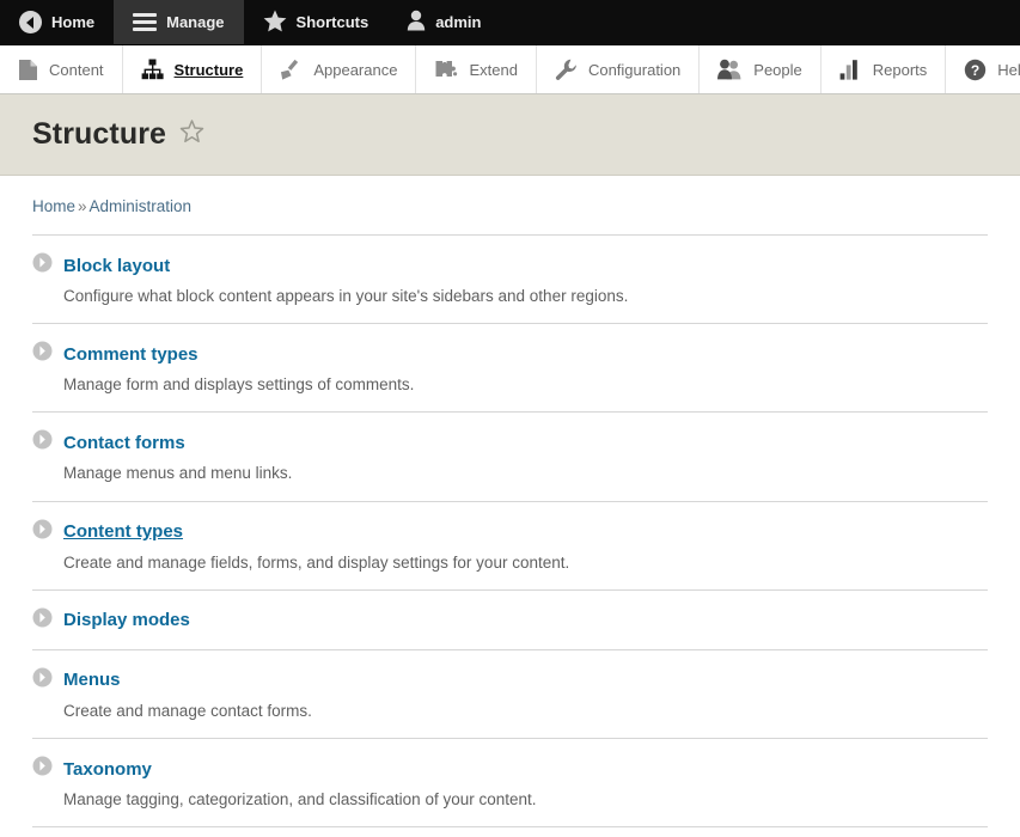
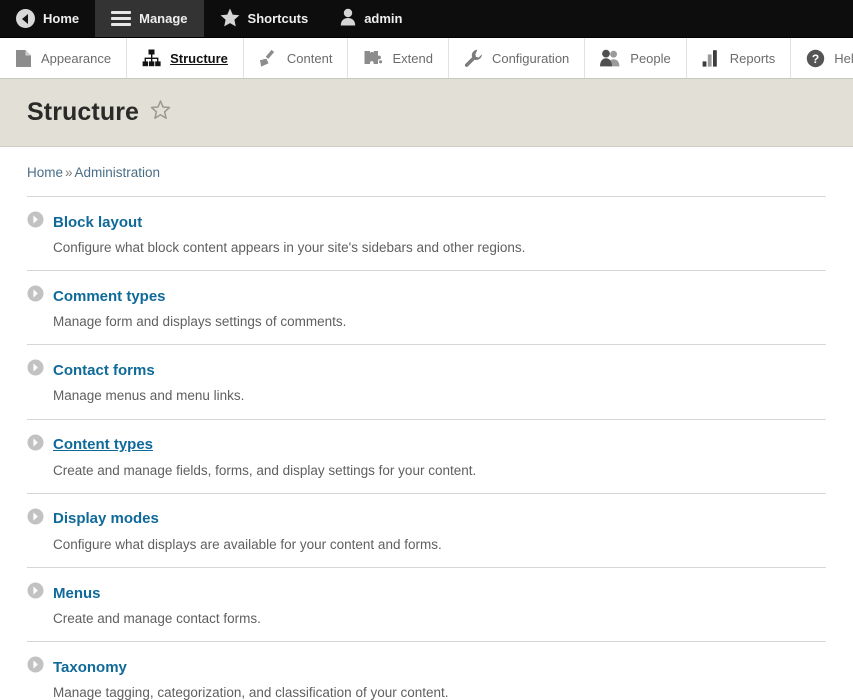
  Home
  Manage
  Shortcuts
  admin
- Content
+ Appearance
  Structure
- Appearance
+ Content
  Extend
  Configuration
  People
  Reports
  ?
  Hel
  Structure
  Home » Administration
  Block layout
  Configure what block content appears in your site's sidebars and other regions.
  Comment types
  Manage form and displays settings of comments.
  Contact forms
  Manage menus and menu links.
  Content types
  Create and manage fields, forms, and display settings for your content.
  Display modes
+ Configure what displays are available for your content and forms.
  Menus
  Create and manage contact forms.
  Taxonomy
  Manage tagging, categorization, and classification of your content.
